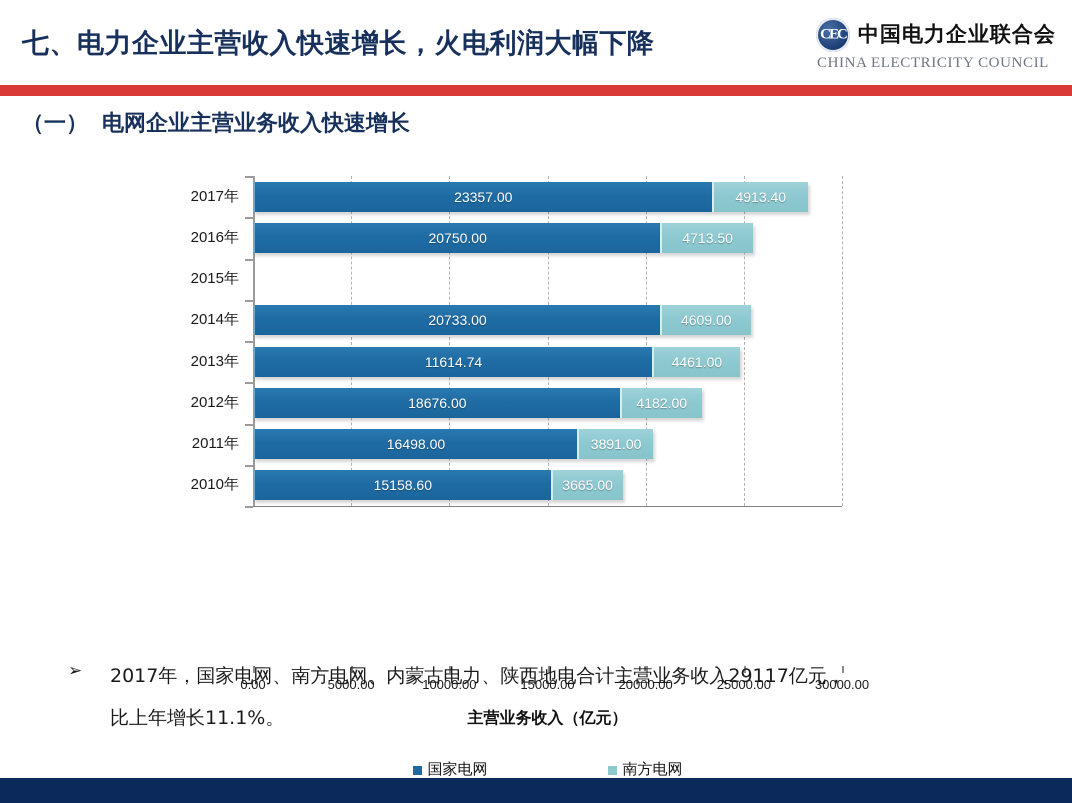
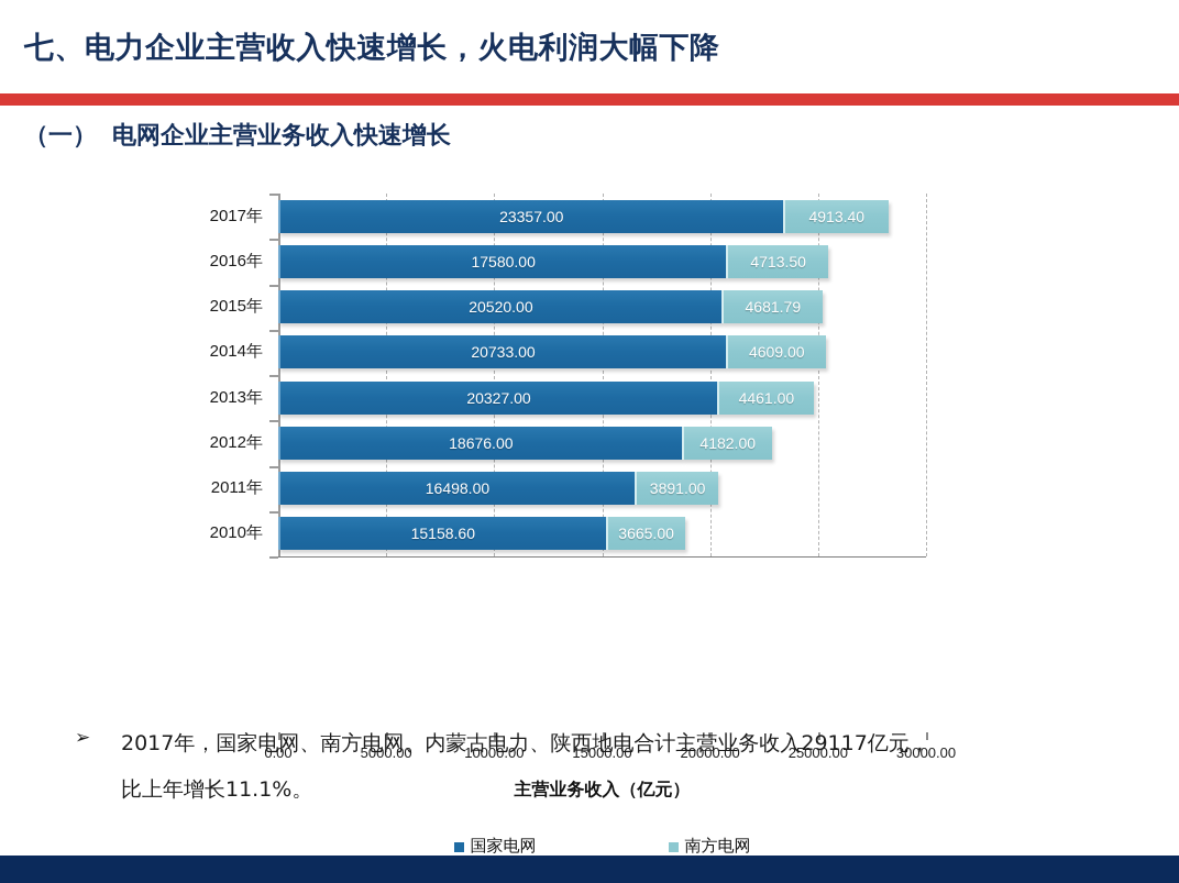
  七、电力企业主营收入快速增长，火电利润大幅下降
- CEC
- 中国电力企业联合会
- CHINA ELECTRICITY COUNCIL
  （一） 电网企业主营业务收入快速增长
  主营业务收入（亿元）
  国家电网
  南方电网
  0.00
  5000.00
  10000.00
  15000.00
  20000.00
  25000.00
  30000.00
  2017年
  23357.00
  4913.40
  2016年
- 20750.00
+ 17580.00
  4713.50
  2015年
+ 20520.00
+ 4681.79
  2014年
  20733.00
  4609.00
  2013年
- 11614.74
+ 20327.00
  4461.00
  2012年
  18676.00
  4182.00
  2011年
  16498.00
  3891.00
  2010年
  15158.60
  3665.00
  ➢
  2017年，国家电网、南方电网、内蒙古电力、陕西地电合计主营业务收入29117亿元，
  比上年增长11.1%。
